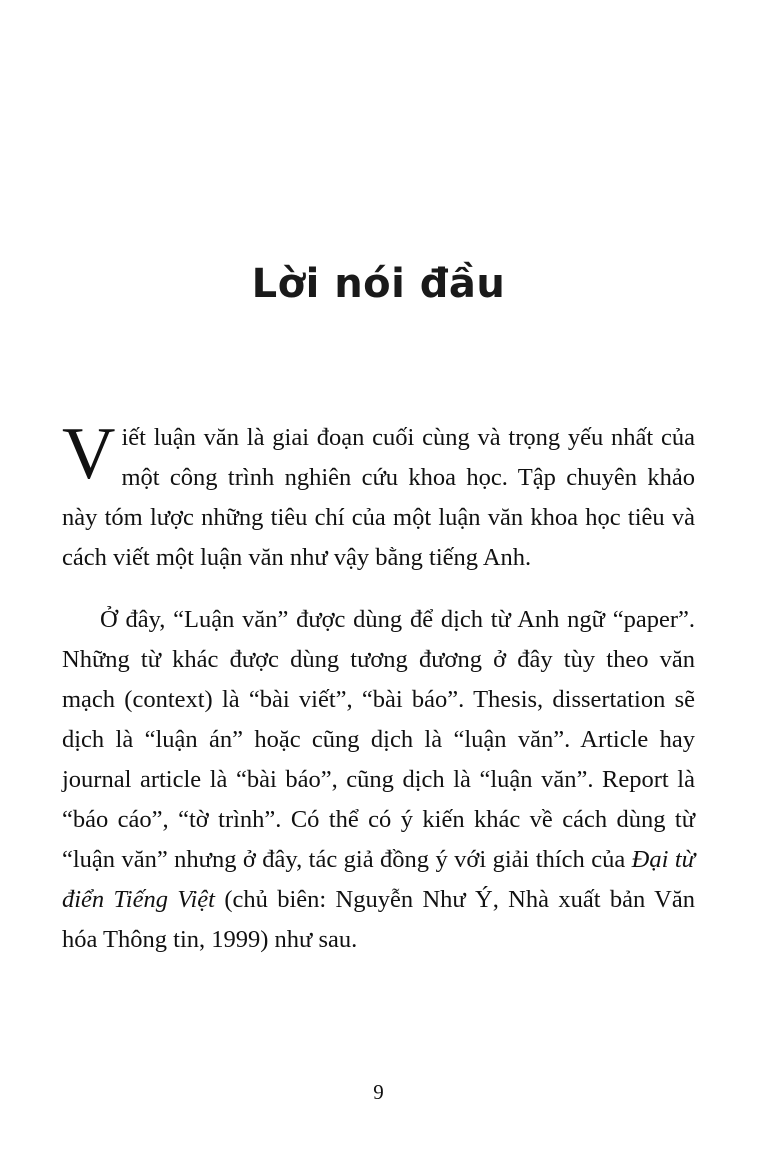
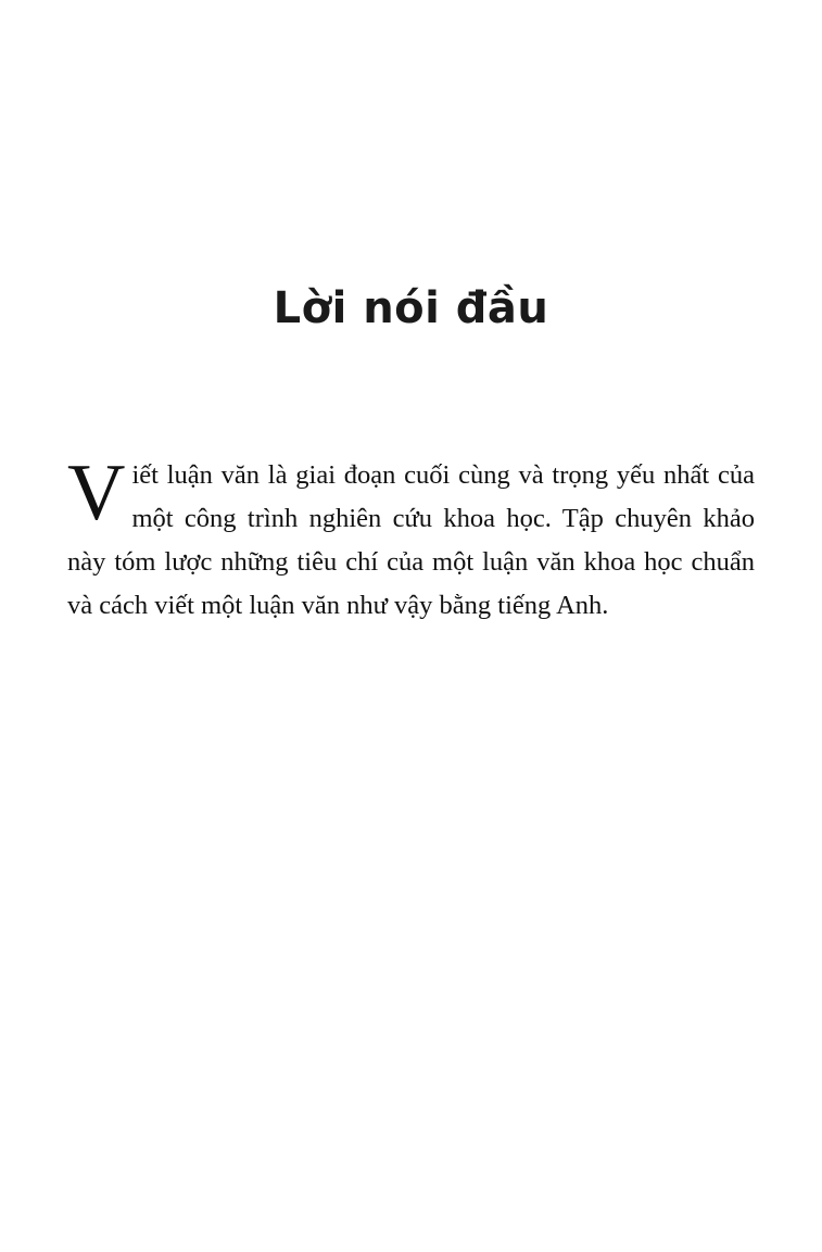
  Lời nói đầu
  V
- iết luận văn là giai đoạn cuối cùng và trọng yếu nhất của một công trình nghiên cứu khoa học. Tập chuyên khảo này tóm lược những tiêu chí của một luận văn khoa học tiêu và cách viết một luận văn như vậy bằng tiếng Anh.
+ iết luận văn là giai đoạn cuối cùng và trọng yếu nhất của một công trình nghiên cứu khoa học. Tập chuyên khảo này tóm lược những tiêu chí của một luận văn khoa học chuẩn và cách viết một luận văn như vậy bằng tiếng Anh.
- Ở đây, “Luận văn” được dùng để dịch từ Anh ngữ “paper”. Những từ khác được dùng tương đương ở đây tùy theo văn mạch (context) là “bài viết”, “bài báo”. Thesis, dissertation sẽ dịch là “luận án” hoặc cũng dịch là “luận văn”. Article hay journal article là “bài báo”, cũng dịch là “luận văn”. Report là “báo cáo”, “tờ trình”. Có thể có ý kiến khác về cách dùng từ “luận văn” nhưng ở đây, tác giả đồng ý với giải thích của Đại từ điển Tiếng Việt (chủ biên: Nguyễn Như Ý, Nhà xuất bản Văn hóa Thông tin, 1999) như sau.
- 9
